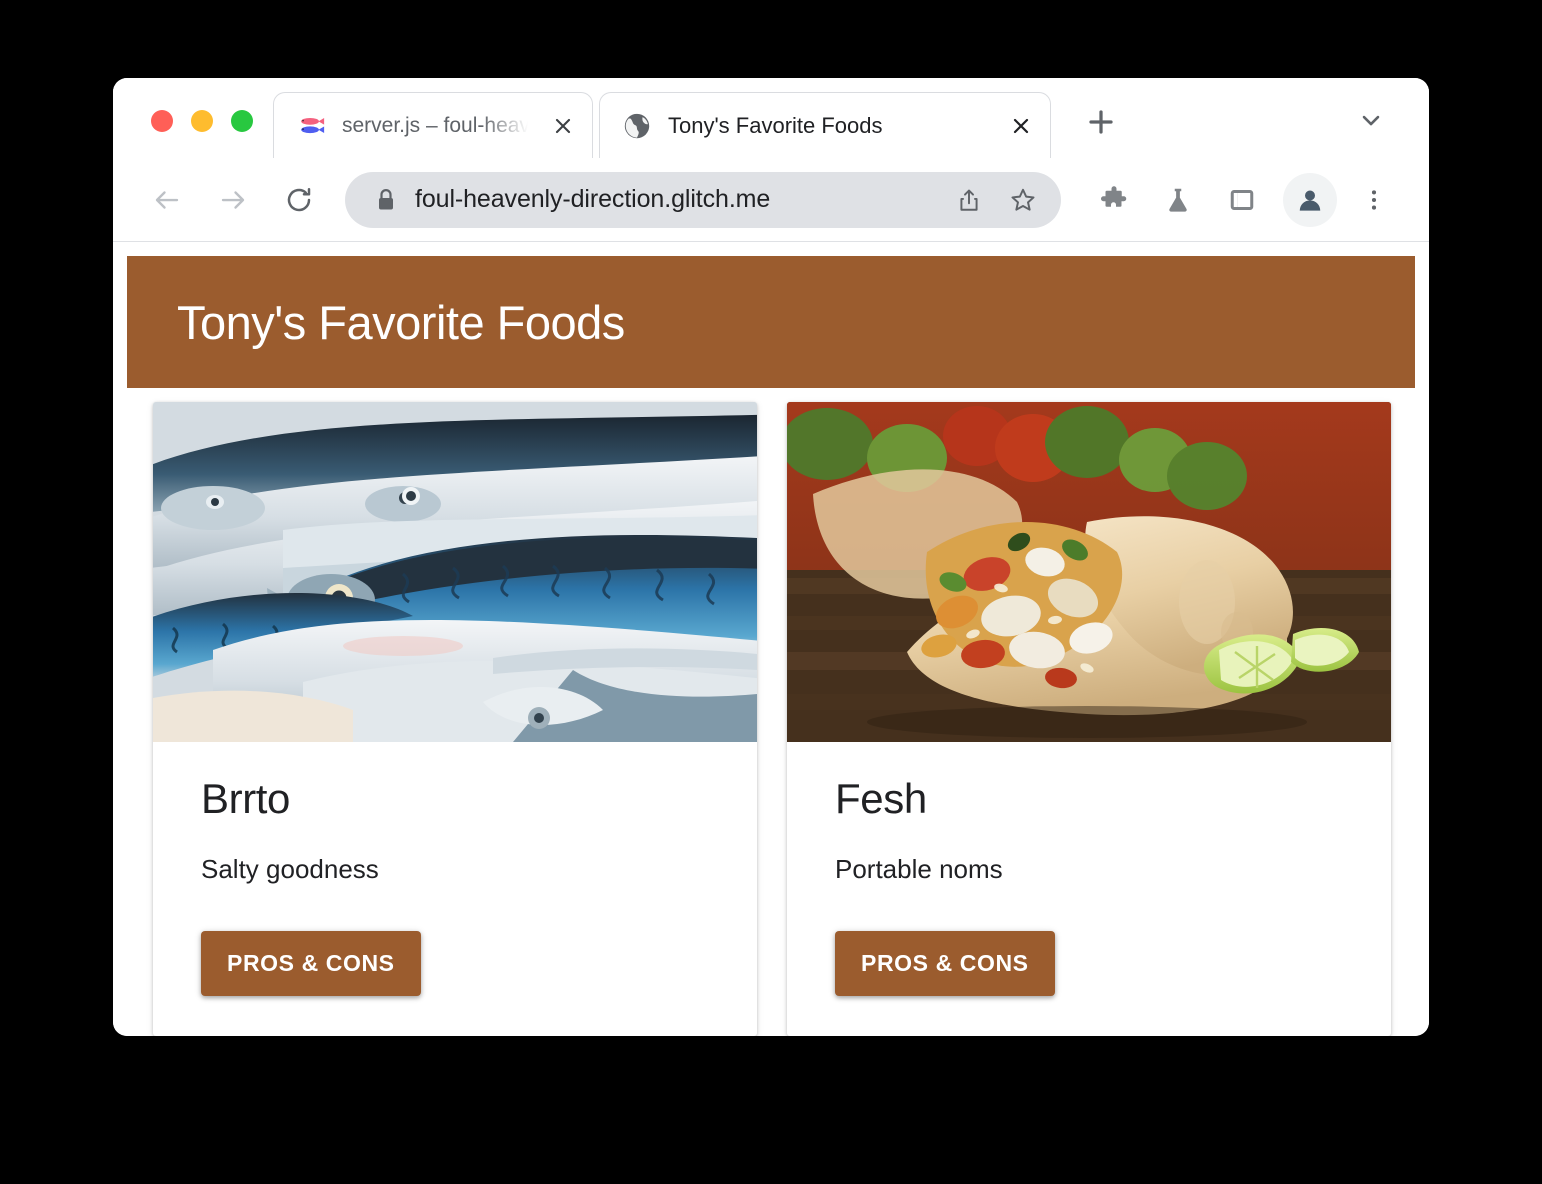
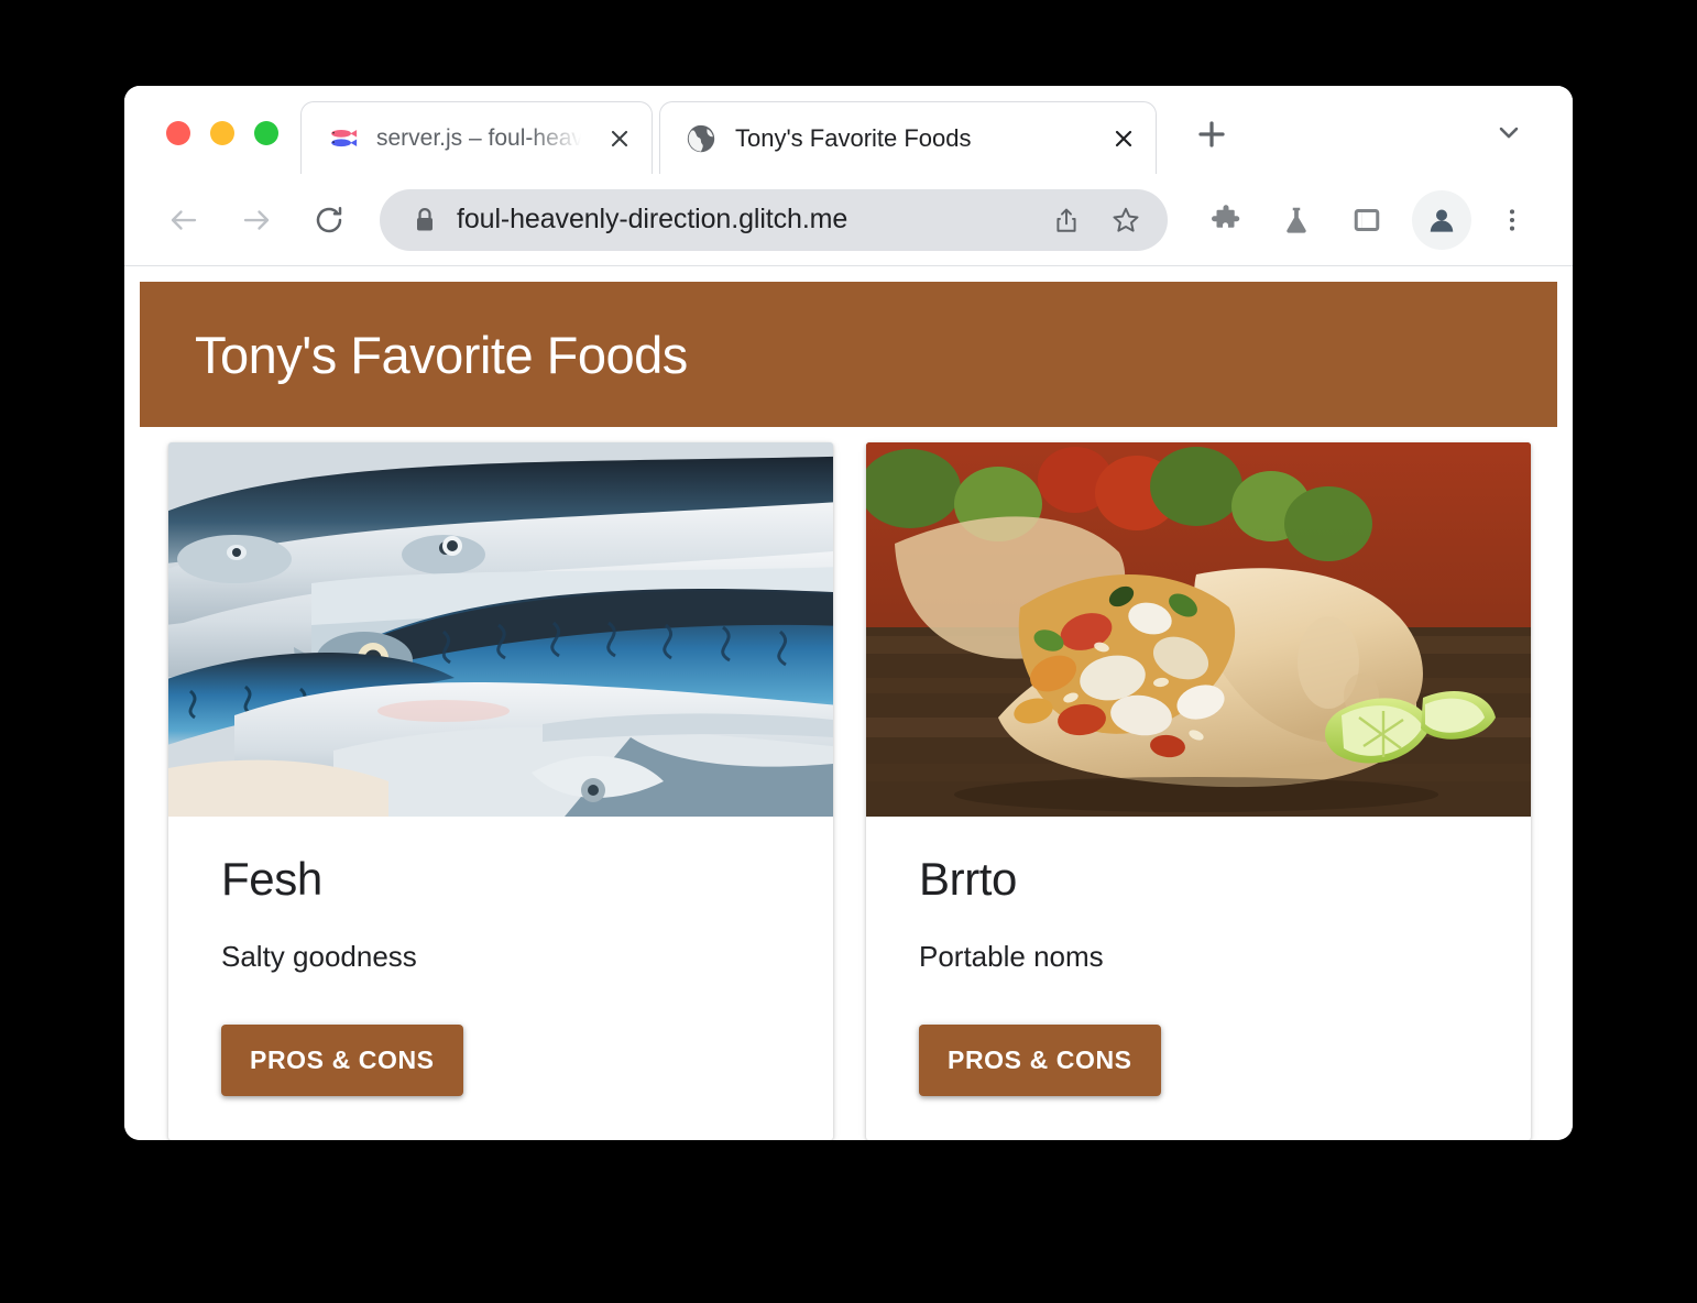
  server.js – foul-heave
  Tony's Favorite Foods
  foul-heavenly-direction.glitch.me
  Tony's Favorite Foods
- Brrto
+ Fesh
  Salty goodness
  PROS & CONS
- Fesh
+ Brrto
  Portable noms
  PROS & CONS
